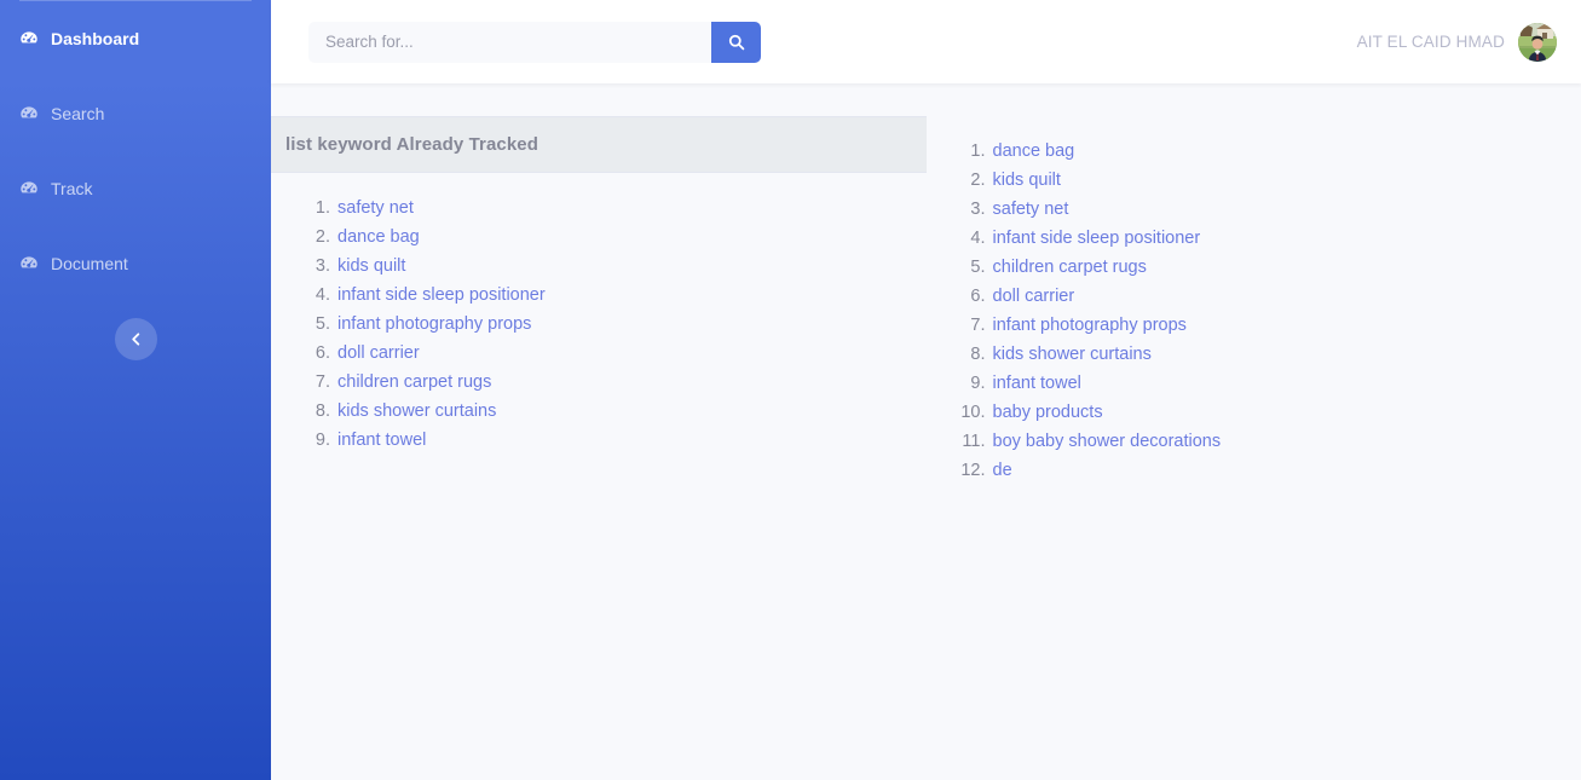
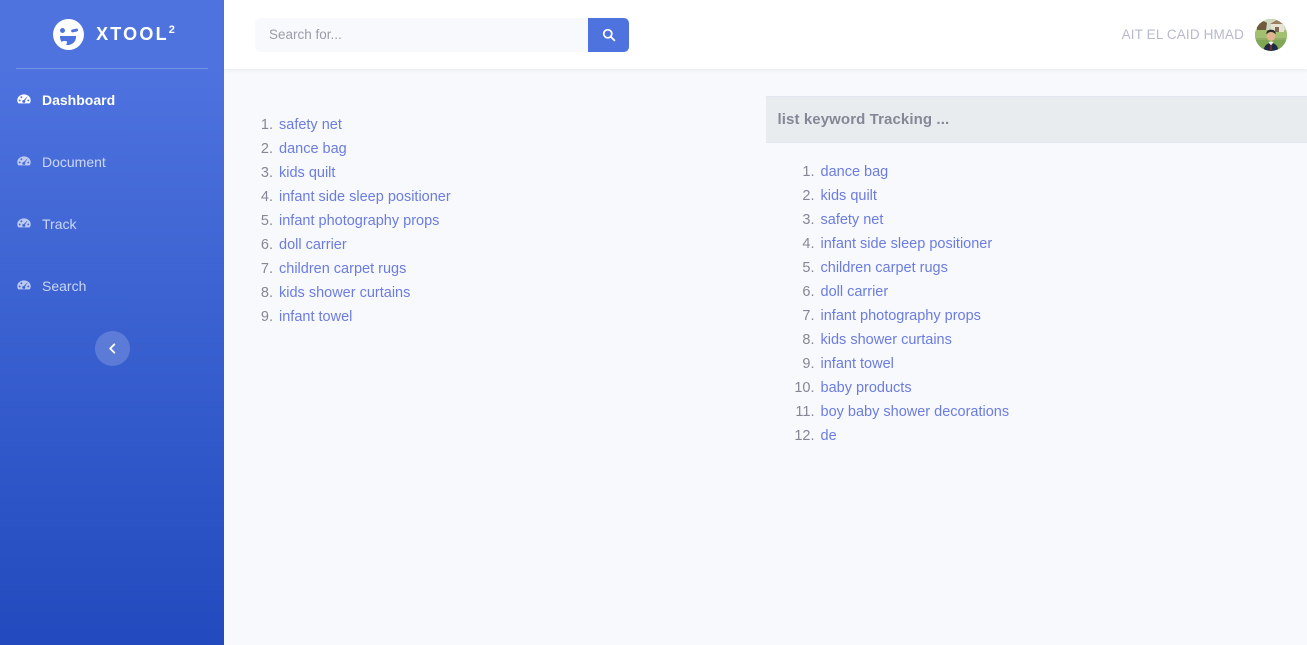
+ XTOOL2
  Dashboard
- Search
+ Document
  Track
- Document
+ Search
  Search for...
  AIT EL CAID HMAD
- list keyword Already Tracked
  safety net
  dance bag
  kids quilt
  infant side sleep positioner
  infant photography props
  doll carrier
  children carpet rugs
  kids shower curtains
  infant towel
+ list keyword Tracking ...
  dance bag
  kids quilt
  safety net
  infant side sleep positioner
  children carpet rugs
  doll carrier
  infant photography props
  kids shower curtains
  infant towel
  baby products
  boy baby shower decorations
  de
